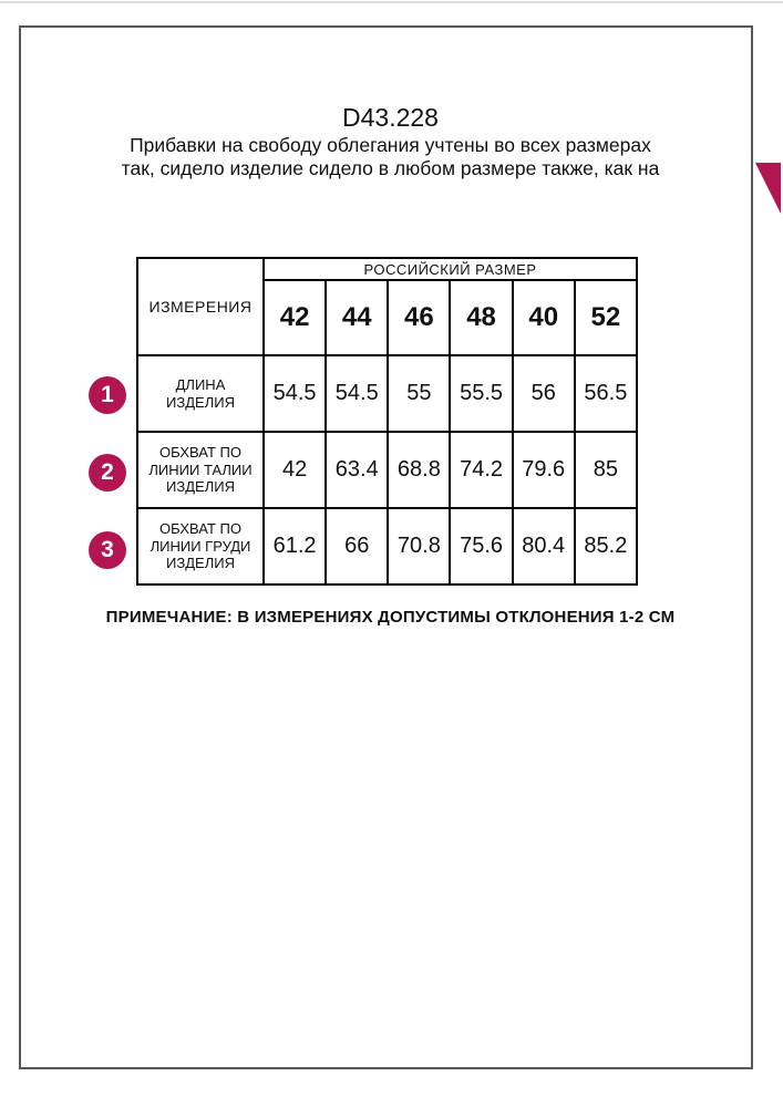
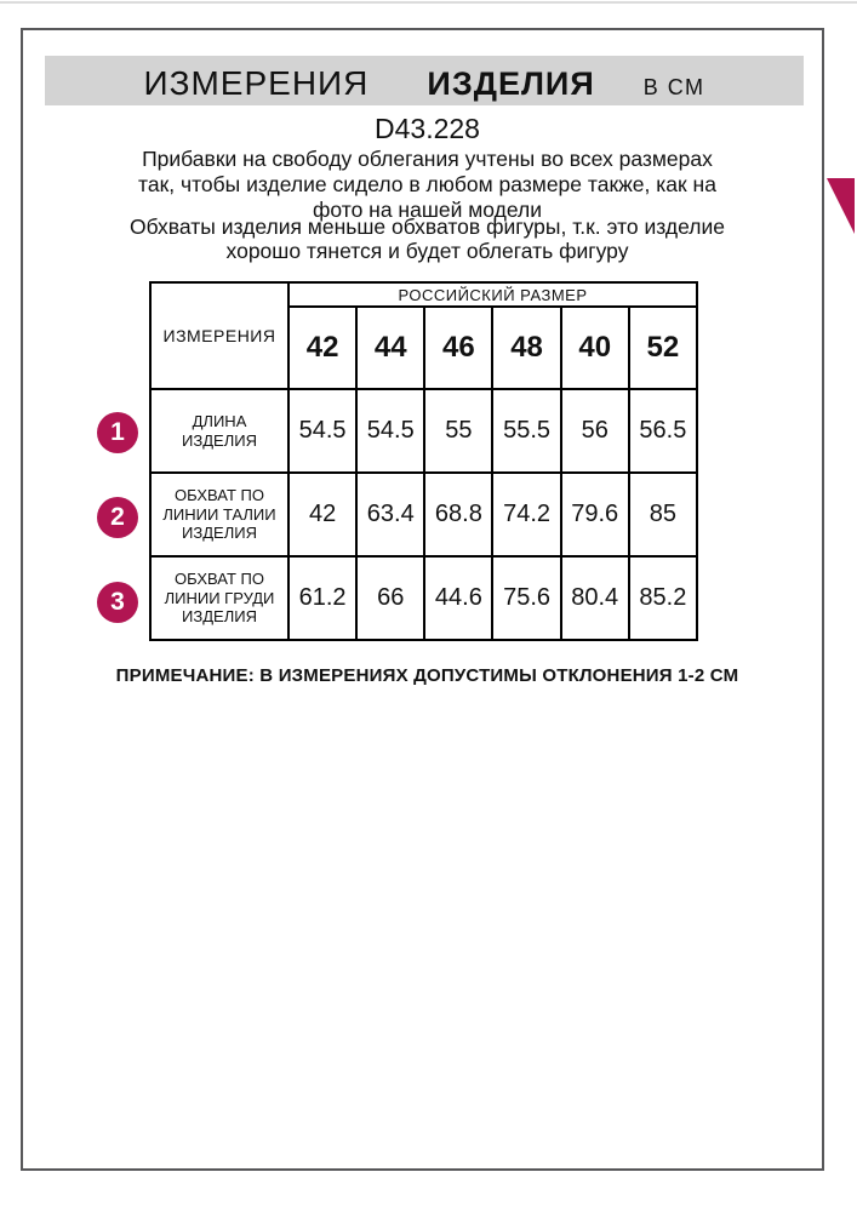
+ ИЗМЕРЕНИЯ
+ ИЗДЕЛИЯ
+ В СМ
  D43.228
  Прибавки на свободу облегания учтены во всех размерах
- так, сидело изделие сидело в любом размере также, как на
+ так, чтобы изделие сидело в любом размере также, как на
+ фото на нашей модели
+ Обхваты изделия меньше обхватов фигуры, т.к. это изделие
+ хорошо тянется и будет облегать фигуру
  ИЗМЕРЕНИЯ	РОССИЙСКИЙ РАЗМЕР
  42	44	46	48	40	52
  ДЛИНА ИЗДЕЛИЯ	54.5	54.5	55	55.5	56	56.5
  ОБХВАТ ПО ЛИНИИ ТАЛИИ ИЗДЕЛИЯ	42	63.4	68.8	74.2	79.6	85
- ОБХВАТ ПО ЛИНИИ ГРУДИ ИЗДЕЛИЯ	61.2	66	70.8	75.6	80.4	85.2
+ ОБХВАТ ПО ЛИНИИ ГРУДИ ИЗДЕЛИЯ	61.2	66	44.6	75.6	80.4	85.2
  1
  2
  3
  ПРИМЕЧАНИЕ: В ИЗМЕРЕНИЯХ ДОПУСТИМЫ ОТКЛОНЕНИЯ 1-2 СМ
